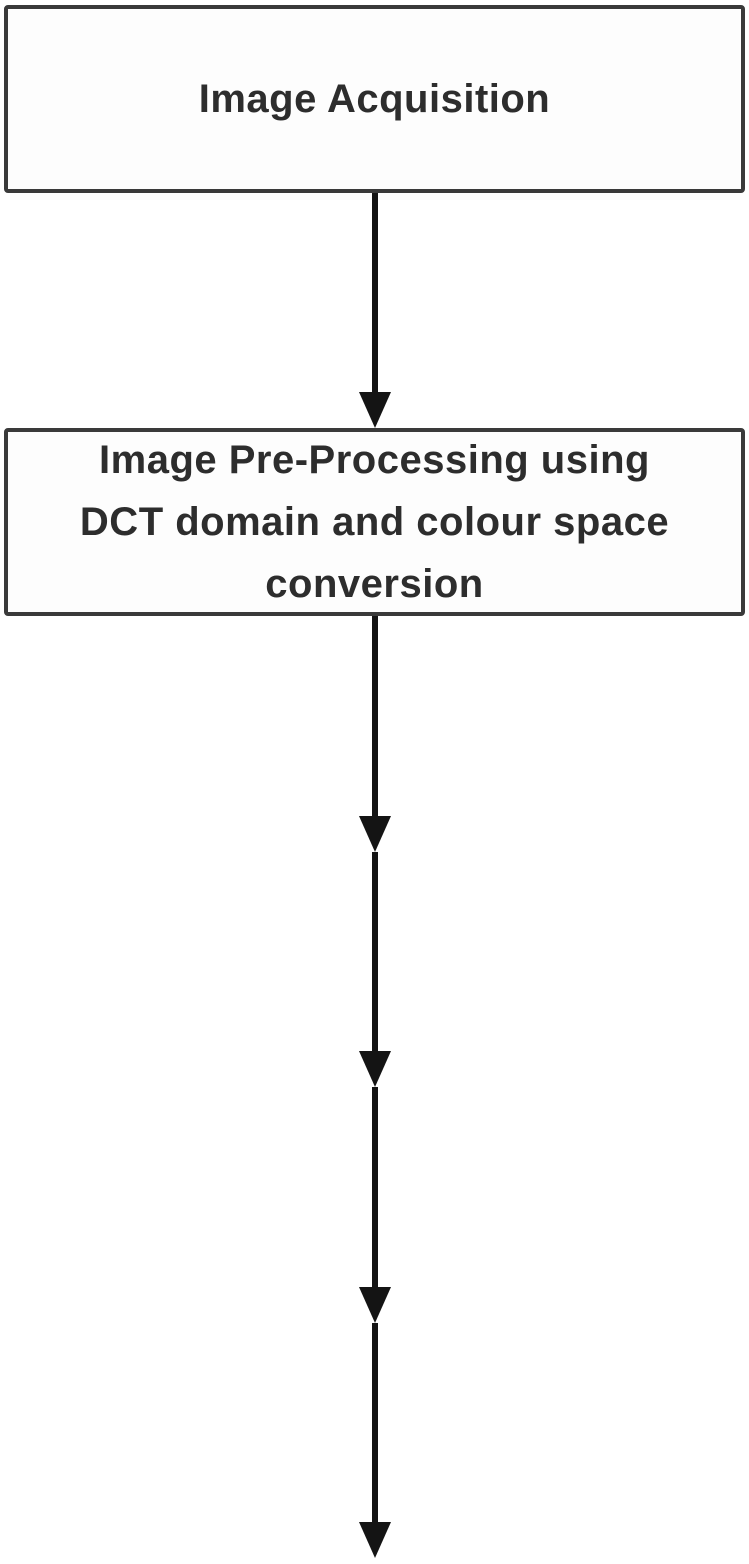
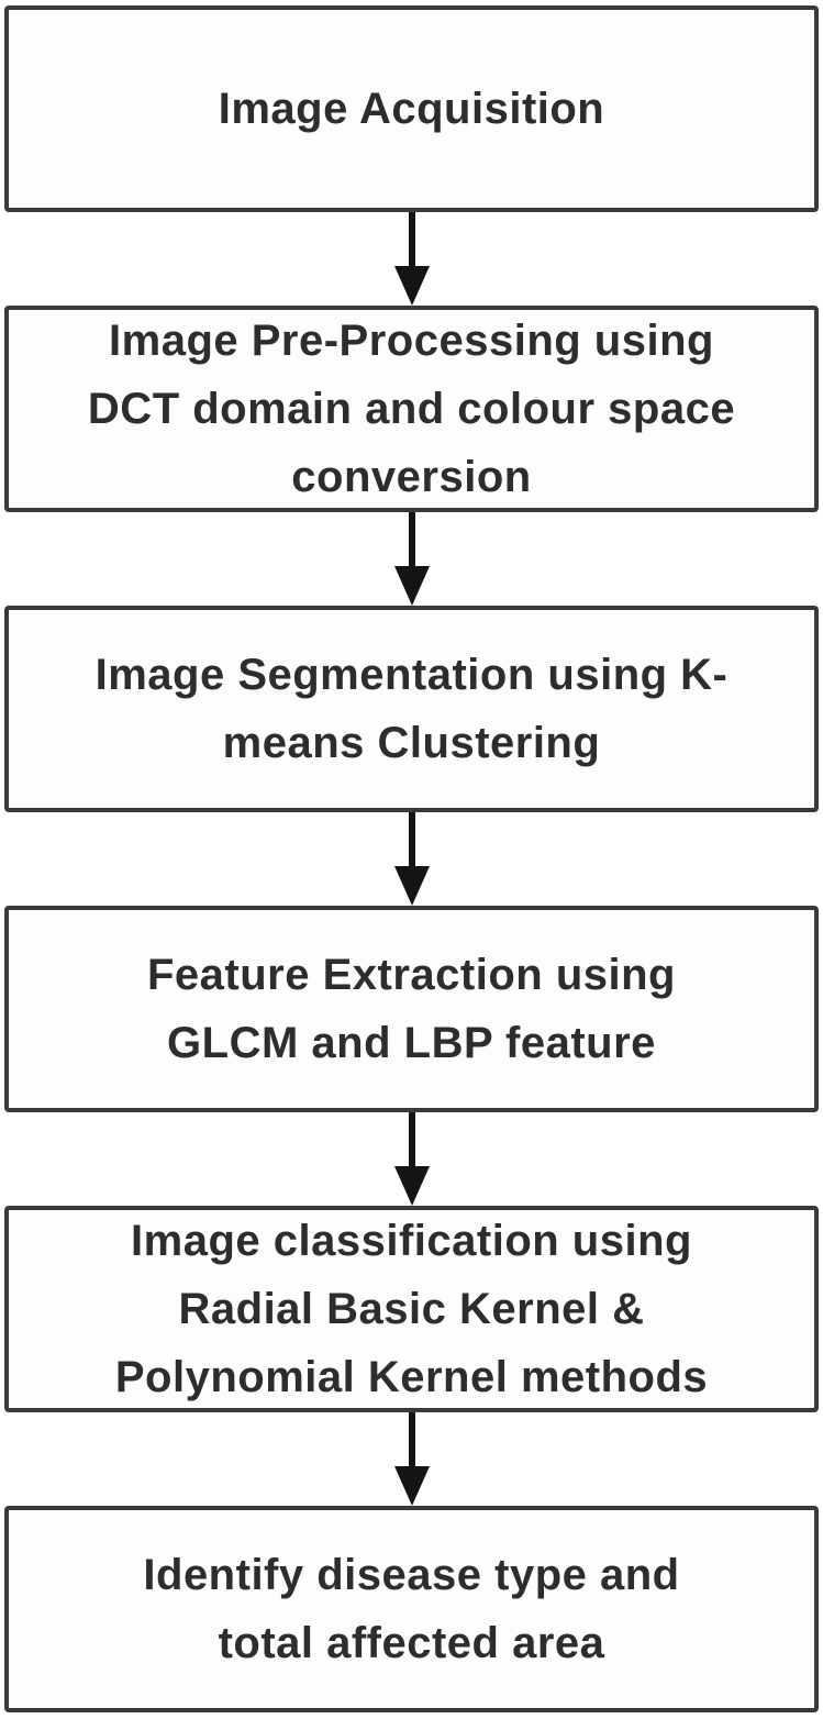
  Image Acquisition
  Image Pre-Processing using
  DCT domain and colour space
  conversion
+ Image Segmentation using K-
+ means Clustering
+ Feature Extraction using
+ GLCM and LBP feature
+ Image classification using
+ Radial Basic Kernel &
+ Polynomial Kernel methods
+ Identify disease type and
+ total affected area
